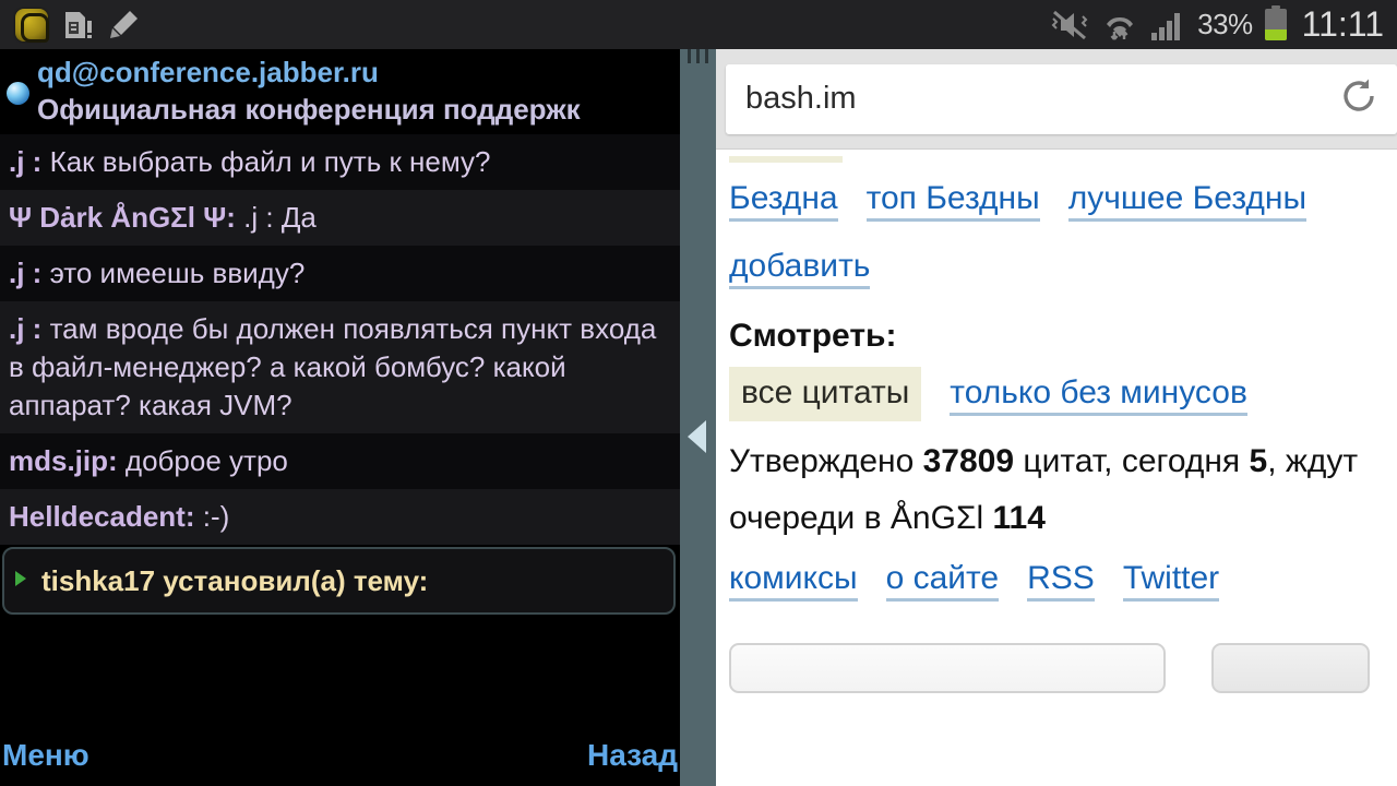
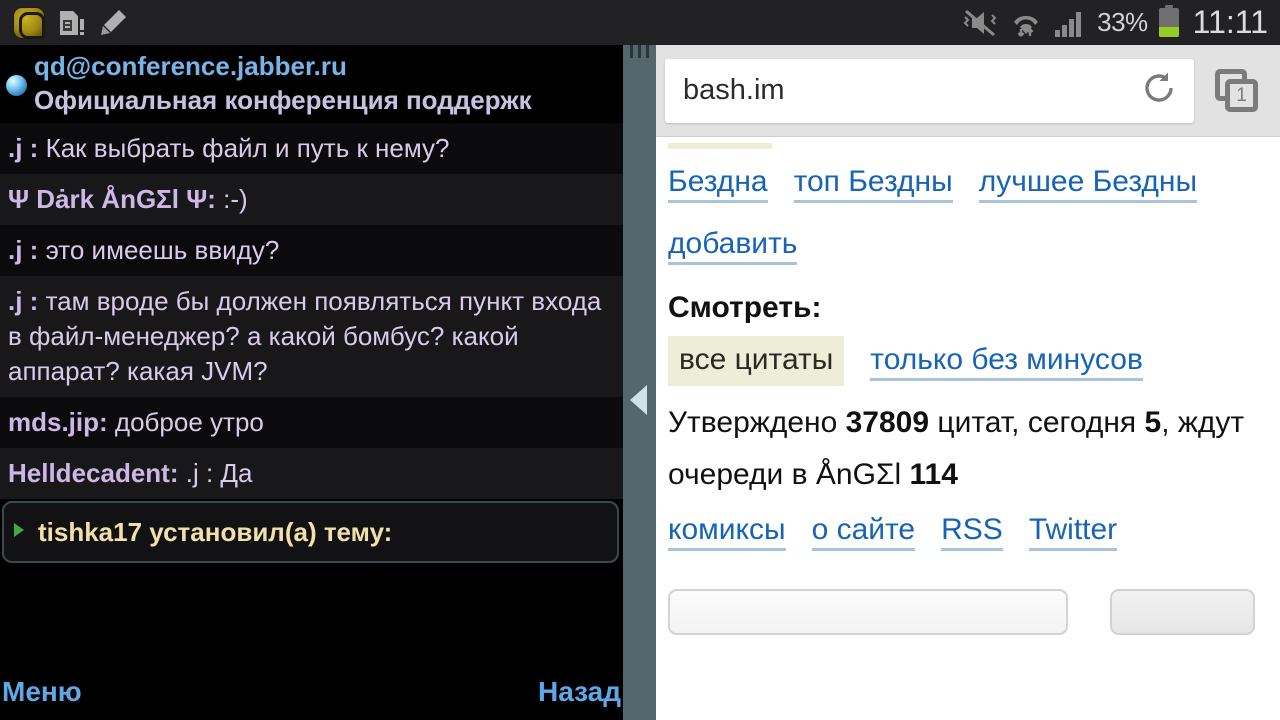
  33%
  11:11
  qd@conference.jabber.ru
  Официальная конференция поддержк
  .j : Как выбрать файл и путь к нему?
- Ψ Dȧrk ÅnGΣl Ψ: .j : Да
+ Ψ Dȧrk ÅnGΣl Ψ: :-)
  .j : это имеешь ввиду?
  .j : там вроде бы должен появляться пункт входа в файл-менеджер? а какой бомбус? какой аппарат? какая JVM?
  mds.jip: доброе утро
- Helldecadent: :-)
+ Helldecadent: .j : Да
  tishka17 установил(а) тему:
  Меню
  Назад
  bash.im
+ 1
  Бездна топ Бездны лучшее Бездны
  добавить
  Смотреть:
  все цитаты только без минусов
  Утверждено 37809 цитат, сегодня 5, ждут очереди в ÅnGΣl 114
  комиксы о сайте RSS Twitter
